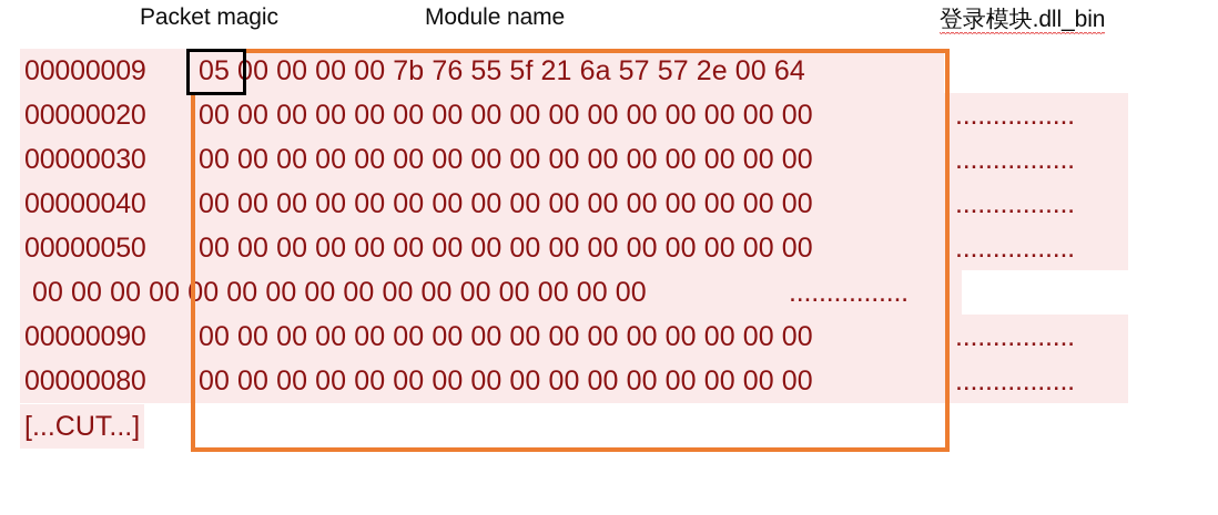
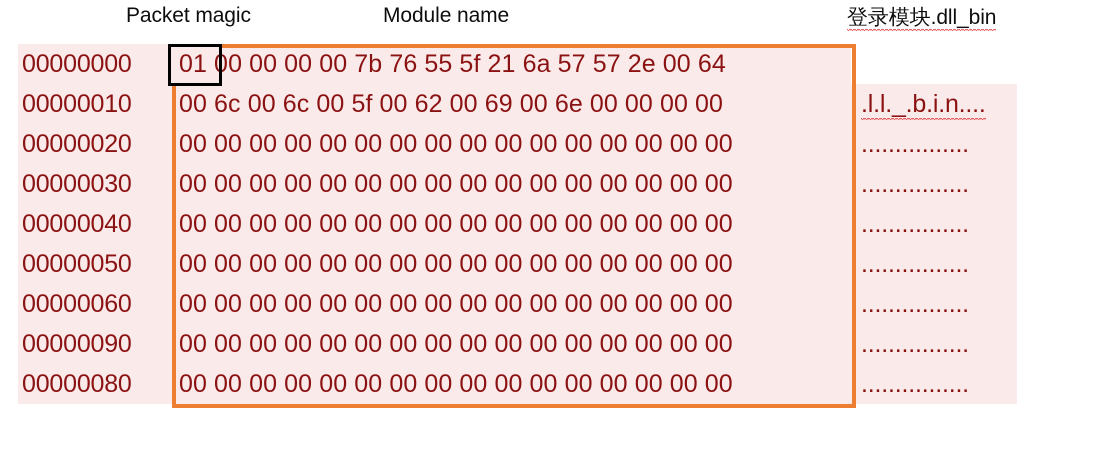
  Packet magic
  Module name
  登录模块.dll_bin
- 00000009
+ 00000000
- 05 00 00 00 00 7b 76 55 5f 21 6a 57 57 2e 00 64
+ 01 00 00 00 00 7b 76 55 5f 21 6a 57 57 2e 00 64
+ 00000010
+ 00 6c 00 6c 00 5f 00 62 00 69 00 6e 00 00 00 00
+ .l.l._.b.i.n....
  00000020
  00 00 00 00 00 00 00 00 00 00 00 00 00 00 00 00
  ................
  00000030
  00 00 00 00 00 00 00 00 00 00 00 00 00 00 00 00
  ................
  00000040
  00 00 00 00 00 00 00 00 00 00 00 00 00 00 00 00
  ................
  00000050
  00 00 00 00 00 00 00 00 00 00 00 00 00 00 00 00
  ................
+ 00000060
  00 00 00 00 00 00 00 00 00 00 00 00 00 00 00 00
  ................
  00000090
  00 00 00 00 00 00 00 00 00 00 00 00 00 00 00 00
  ................
  00000080
  00 00 00 00 00 00 00 00 00 00 00 00 00 00 00 00
  ................
- [...CUT...]
